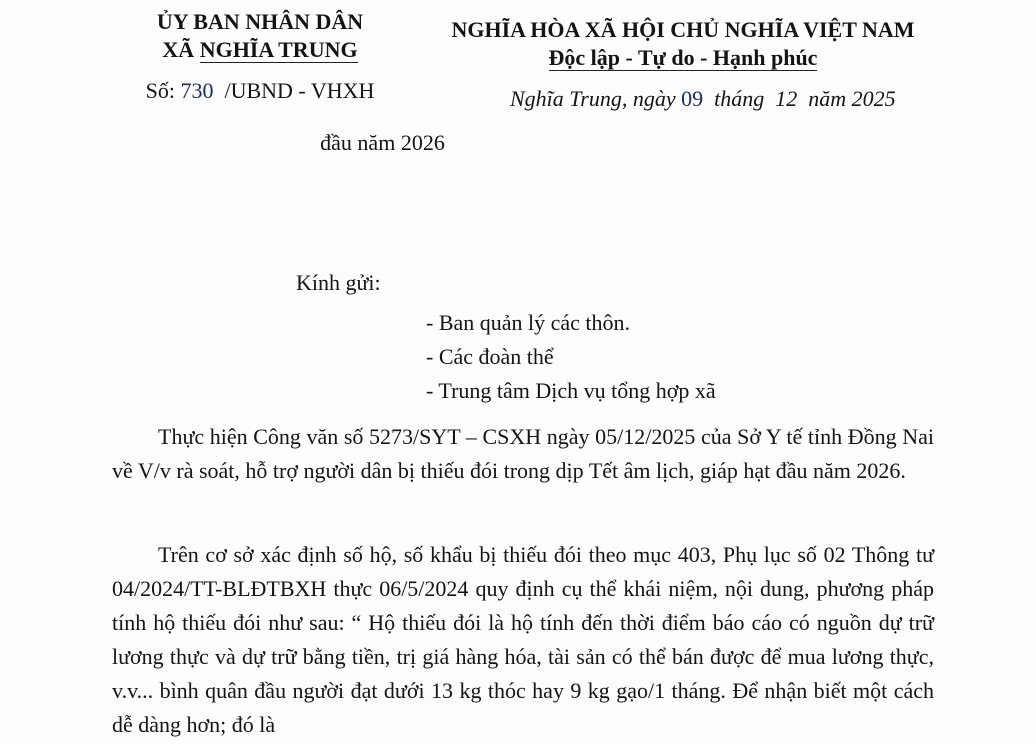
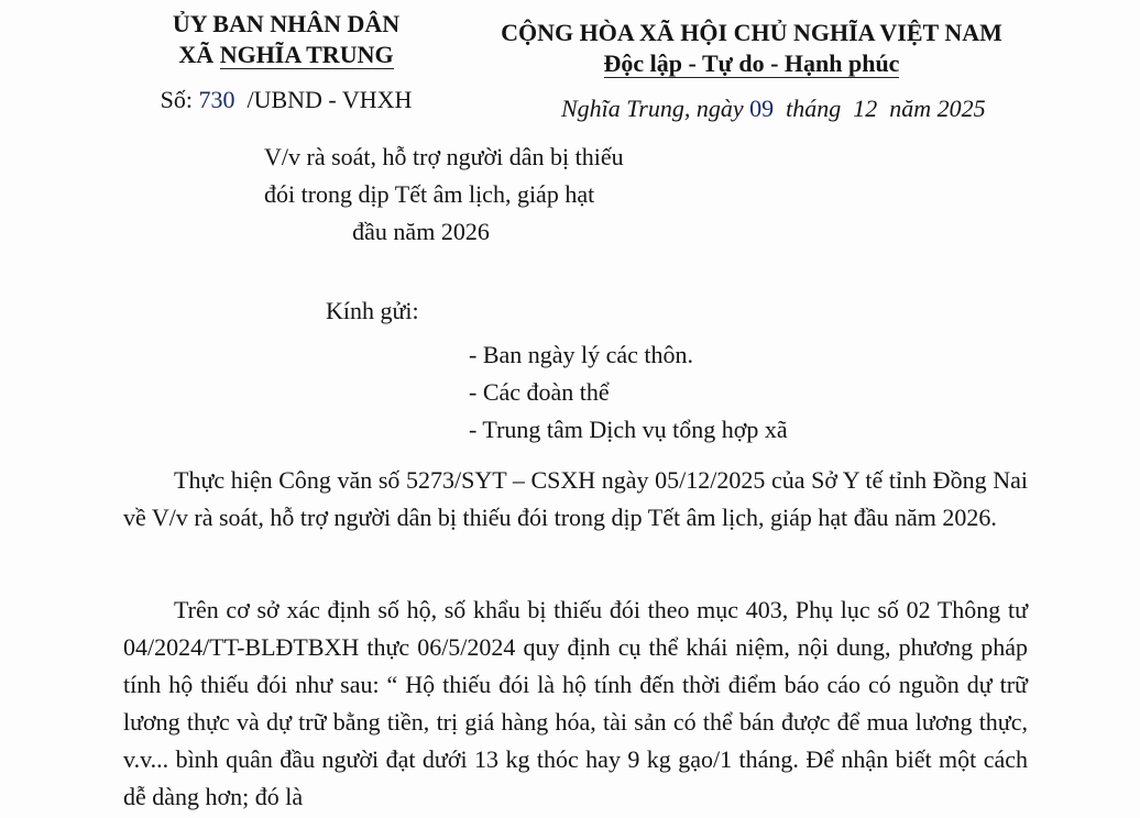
  ỦY BAN NHÂN DÂN
  XÃ NGHĨA TRUNG
  Số: 730 /UBND - VHXH
- NGHĨA HÒA XÃ HỘI CHỦ NGHĨA VIỆT NAM
+ CỘNG HÒA XÃ HỘI CHỦ NGHĨA VIỆT NAM
  Độc lập - Tự do - Hạnh phúc
  Nghĩa Trung, ngày 09 tháng 12 năm 2025
+ V/v rà soát, hỗ trợ người dân bị thiếu
+ đói trong dịp Tết âm lịch, giáp hạt
  đầu năm 2026
  Kính gửi:
- - Ban quản lý các thôn.
+ - Ban ngày lý các thôn.
  - Các đoàn thể
  - Trung tâm Dịch vụ tổng hợp xã
  Thực hiện Công văn số 5273/SYT – CSXH ngày 05/12/2025 của Sở Y tế tỉnh Đồng Nai về V/v rà soát, hỗ trợ người dân bị thiếu đói trong dịp Tết âm lịch, giáp hạt đầu năm 2026.
  Trên cơ sở xác định số hộ, số khẩu bị thiếu đói theo mục 403, Phụ lục số 02 Thông tư 04/2024/TT-BLĐTBXH thực 06/5/2024 quy định cụ thể khái niệm, nội dung, phương pháp tính hộ thiếu đói như sau: “ Hộ thiếu đói là hộ tính đến thời điểm báo cáo có nguồn dự trữ lương thực và dự trữ bằng tiền, trị giá hàng hóa, tài sản có thể bán được để mua lương thực, v.v... bình quân đầu người đạt dưới 13 kg thóc hay 9 kg gạo/1 tháng. Để nhận biết một cách dễ dàng hơn; đó là
